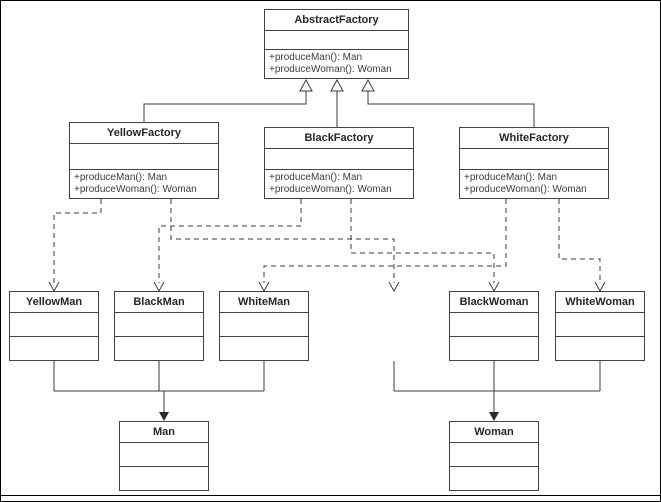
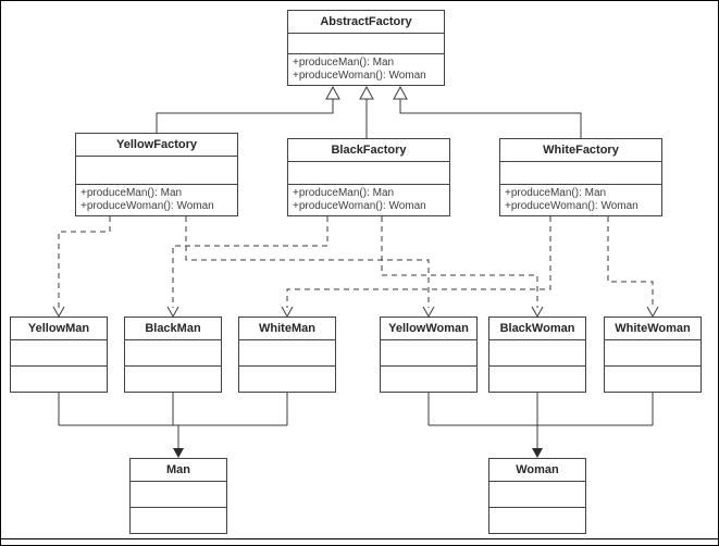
  AbstractFactory
  +produceMan(): Man
  +produceWoman(): Woman
  YellowFactory
  +produceMan(): Man
  +produceWoman(): Woman
  BlackFactory
  +produceMan(): Man
  +produceWoman(): Woman
  WhiteFactory
  +produceMan(): Man
  +produceWoman(): Woman
  YellowMan
  BlackMan
  WhiteMan
+ YellowWoman
  BlackWoman
  WhiteWoman
  Man
  Woman
